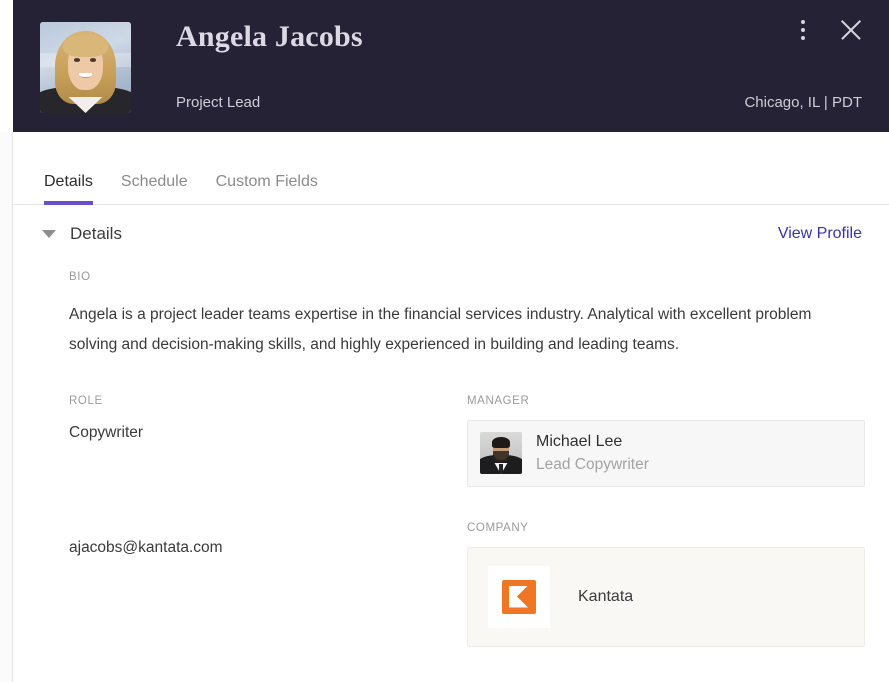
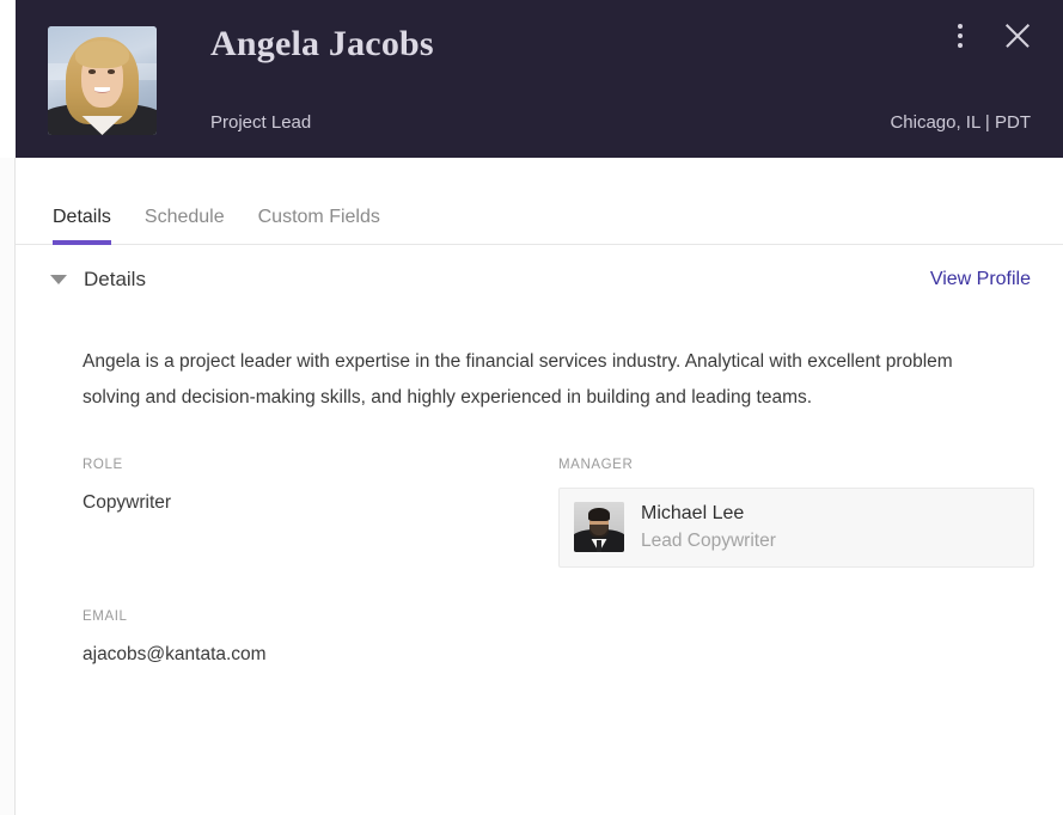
  Angela Jacobs
  Project Lead
  Chicago, IL | PDT
  Details
  Schedule
  Custom Fields
  Details
  View Profile
- BIO
- Angela is a project leader teams expertise in the financial services industry. Analytical with excellent problem solving and decision-making skills, and highly experienced in building and leading teams.
+ Angela is a project leader with expertise in the financial services industry. Analytical with excellent problem solving and decision-making skills, and highly experienced in building and leading teams.
  ROLE
  Copywriter
  MANAGER
  Michael Lee
  Lead Copywriter
+ EMAIL
  ajacobs@kantata.com
- COMPANY
- Kantata
